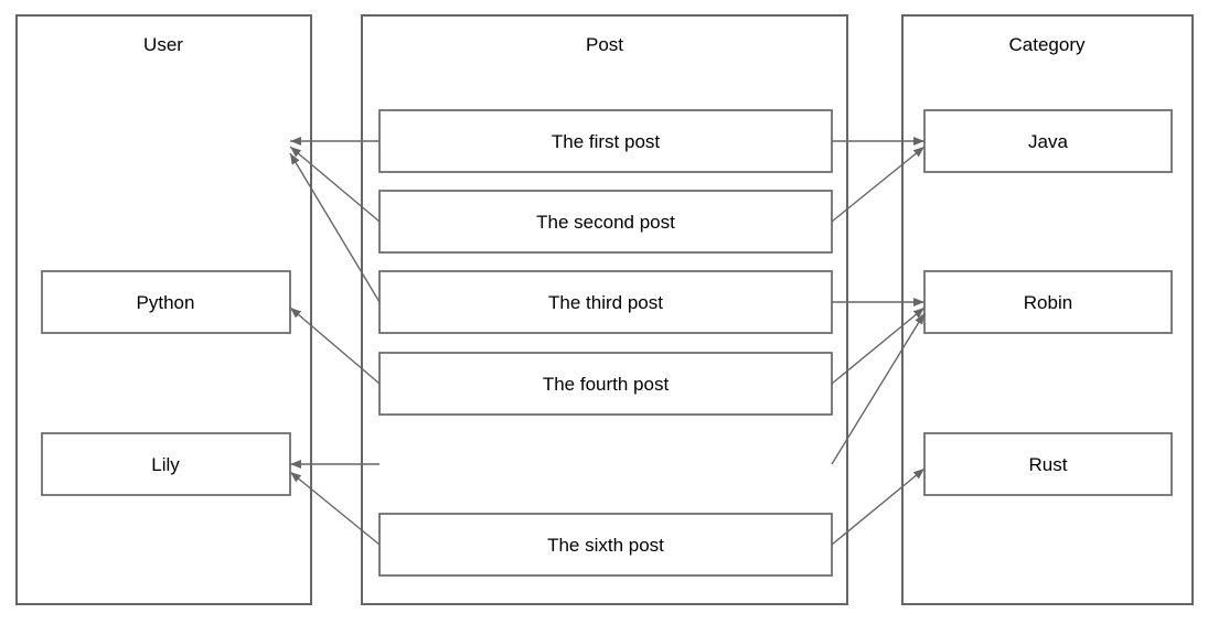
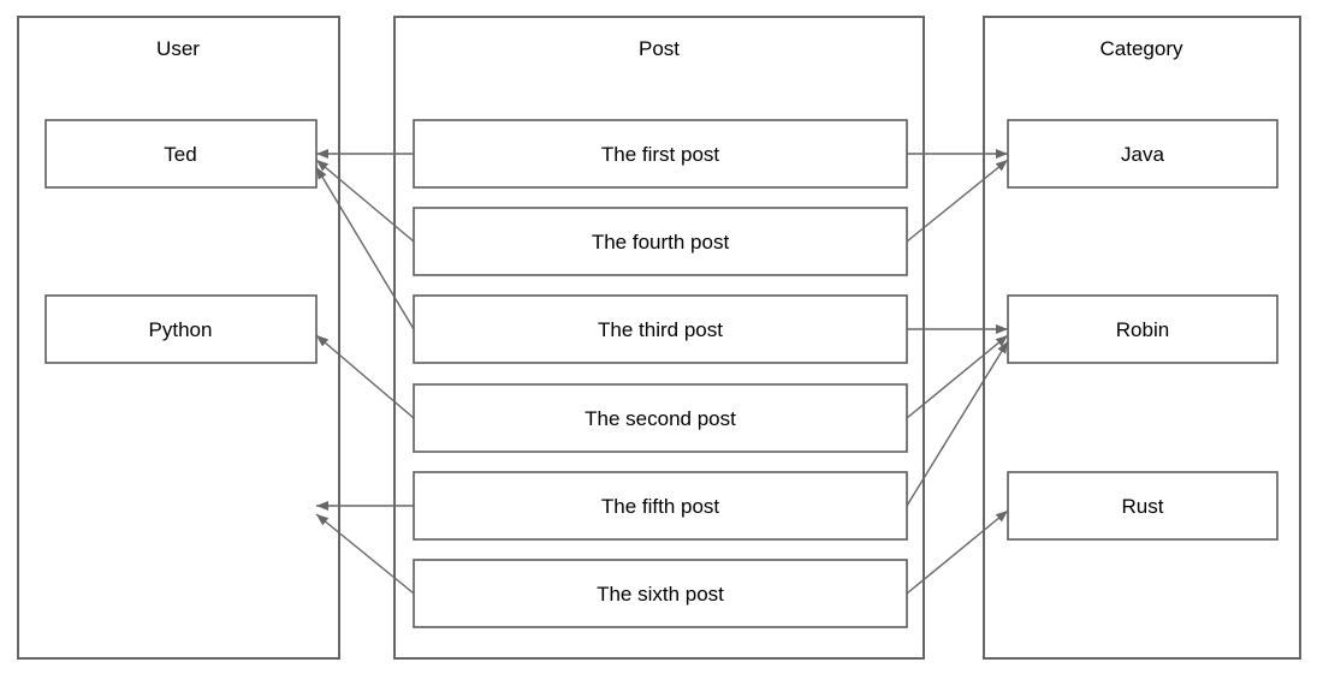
  User
  Post
  Category
+ Ted
  Python
- Lily
  The first post
- The second post
+ The fourth post
  The third post
- The fourth post
+ The second post
+ The fifth post
  The sixth post
  Java
  Robin
  Rust
